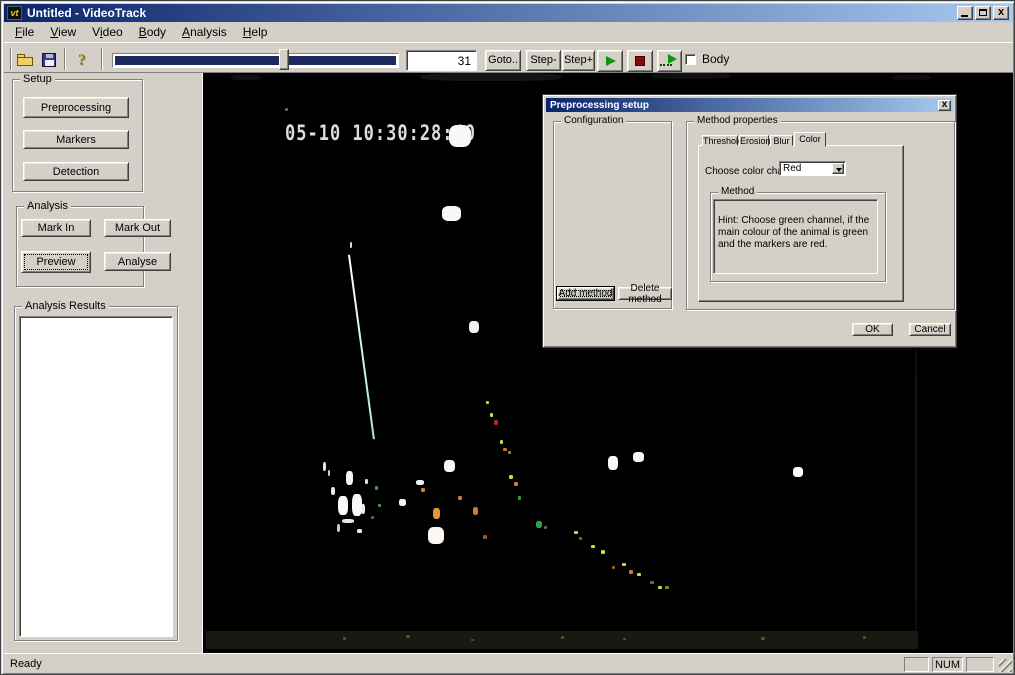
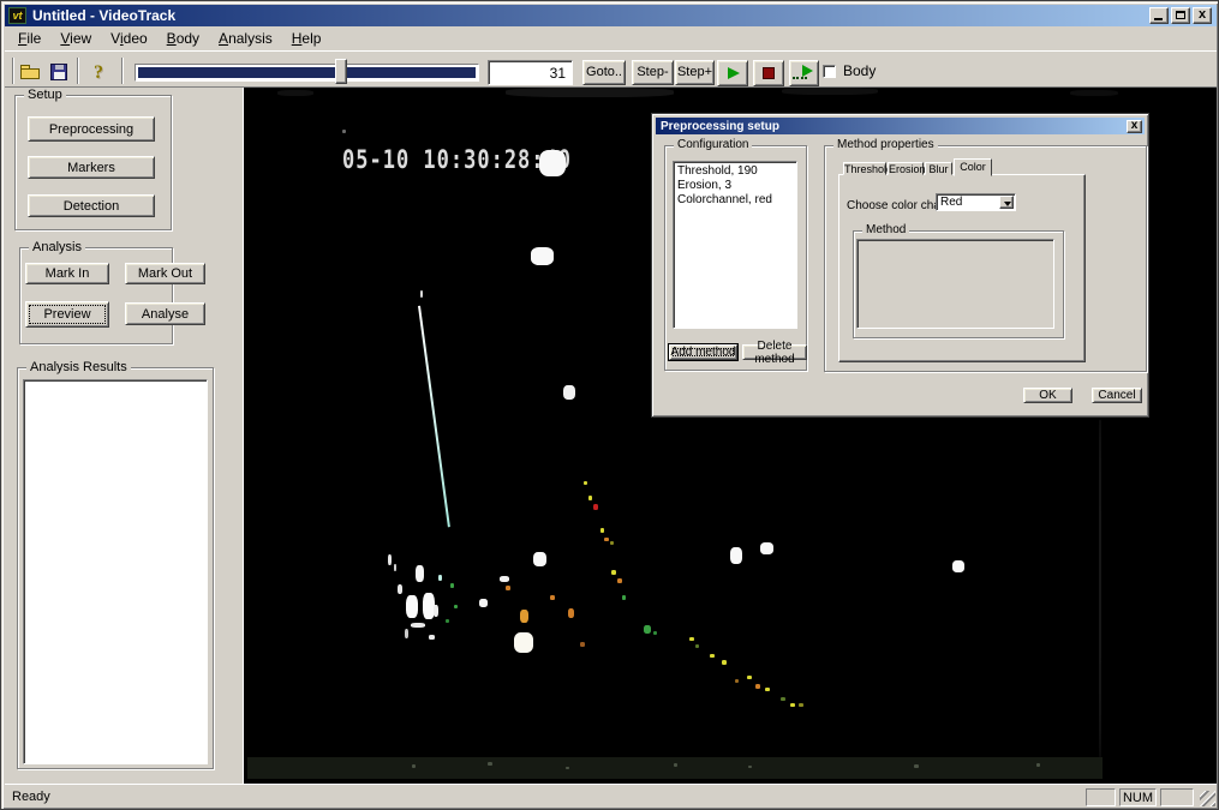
  vt
  Untitled - VideoTrack
  x
  File
  View
  Video
  Body
  Analysis
  Help
  ?
  31
  Goto..
  Step-
  Step+
  Body
  Setup
  Preprocessing
  Markers
  Detection
  Analysis
  Mark In
  Mark Out
  Preview
  Analyse
  Analysis Results
  05-10 10:30:28:
  Preprocessing setup
  x
  Configuration
+ Threshold, 190
+ Erosion, 3
+ Colorchannel, red
  Add method
  Delete method
  Method properties
  Red
  Method
- Hint: Choose green channel, if the main colour of the animal is green and the markers are red.
  OK
  Cancel
  Threshol
  Erosion
  Blur
  Color
  Ready
  NUM
